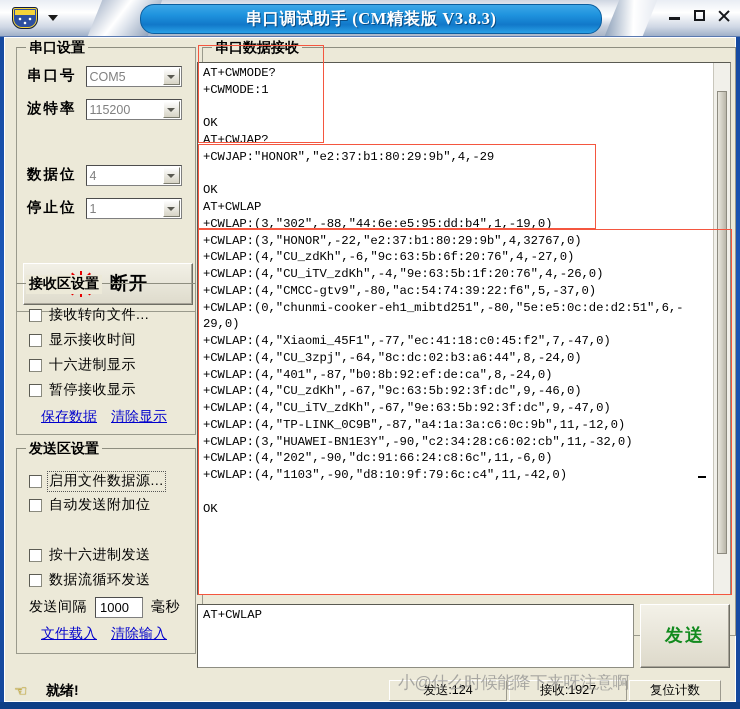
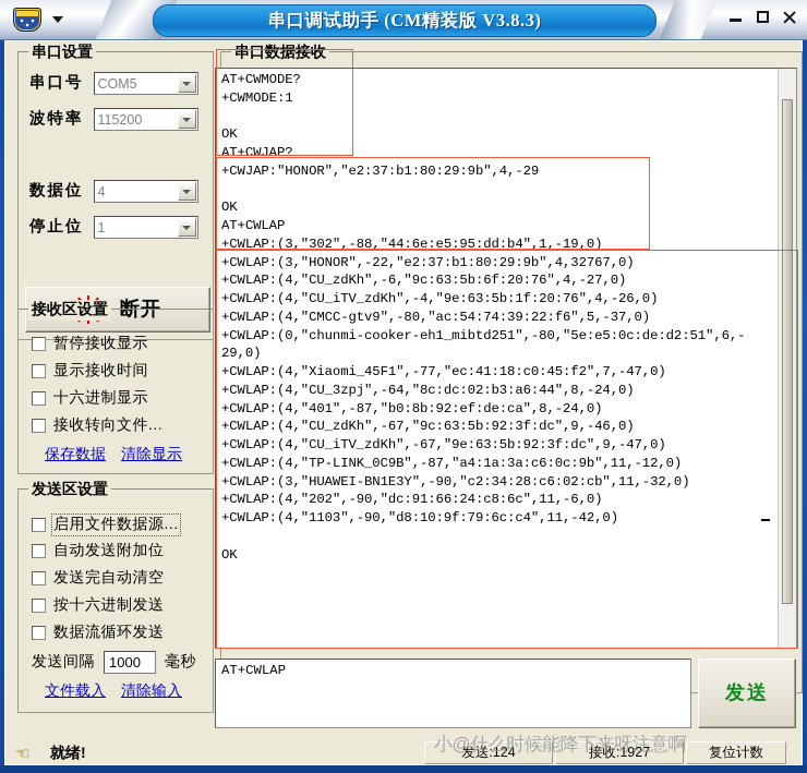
  串口调试助手 (CM精装版 V3.8.3)
  串口设置
  串口号
  COM5
  波特率
  115200
  数据位
  4
  停止位
  1
  断开
  接收区设置
- 接收转向文件...
+ 暂停接收显示
  显示接收时间
  十六进制显示
- 暂停接收显示
+ 接收转向文件...
  保存数据
  清除显示
  发送区设置
  启用文件数据源...
  自动发送附加位
+ 发送完自动清空
  按十六进制发送
  数据流循环发送
  发送间隔
  1000
  毫秒
  文件载入
  清除输入
  串口数据接收
  AT+CWMODE?
  +CWMODE:1
  OK
  AT+CWJAP?
  +CWJAP:"HONOR","e2:37:b1:80:29:9b",4,-29
  OK
  AT+CWLAP
  +CWLAP:(3,"302",-88,"44:6e:e5:95:dd:b4",1,-19,0)
  +CWLAP:(3,"HONOR",-22,"e2:37:b1:80:29:9b",4,32767,0)
  +CWLAP:(4,"CU_zdKh",-6,"9c:63:5b:6f:20:76",4,-27,0)
  +CWLAP:(4,"CU_iTV_zdKh",-4,"9e:63:5b:1f:20:76",4,-26,0)
  +CWLAP:(4,"CMCC-gtv9",-80,"ac:54:74:39:22:f6",5,-37,0)
  +CWLAP:(0,"chunmi-cooker-eh1_mibtd251",-80,"5e:e5:0c:de:d2:51",6,-
  29,0)
  +CWLAP:(4,"Xiaomi_45F1",-77,"ec:41:18:c0:45:f2",7,-47,0)
  +CWLAP:(4,"CU_3zpj",-64,"8c:dc:02:b3:a6:44",8,-24,0)
  +CWLAP:(4,"401",-87,"b0:8b:92:ef:de:ca",8,-24,0)
  +CWLAP:(4,"CU_zdKh",-67,"9c:63:5b:92:3f:dc",9,-46,0)
  +CWLAP:(4,"CU_iTV_zdKh",-67,"9e:63:5b:92:3f:dc",9,-47,0)
  +CWLAP:(4,"TP-LINK_0C9B",-87,"a4:1a:3a:c6:0c:9b",11,-12,0)
  +CWLAP:(3,"HUAWEI-BN1E3Y",-90,"c2:34:28:c6:02:cb",11,-32,0)
  +CWLAP:(4,"202",-90,"dc:91:66:24:c8:6c",11,-6,0)
  +CWLAP:(4,"1103",-90,"d8:10:9f:79:6c:c4",11,-42,0)
  OK
  AT+CWLAP
  发送
  ☜
  就绪!
  发送:124
  接收:1927
  复位计数
  小@什么时候能降下来呀注意啊
